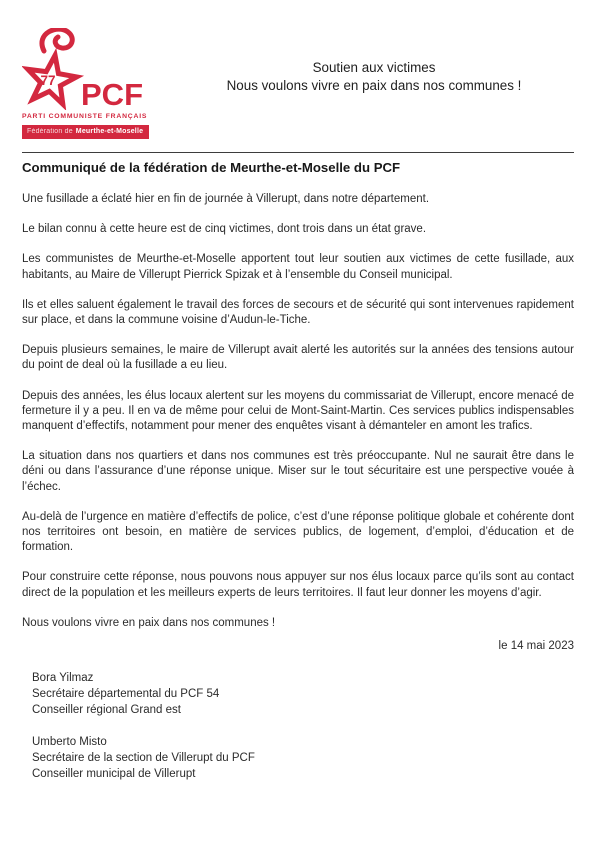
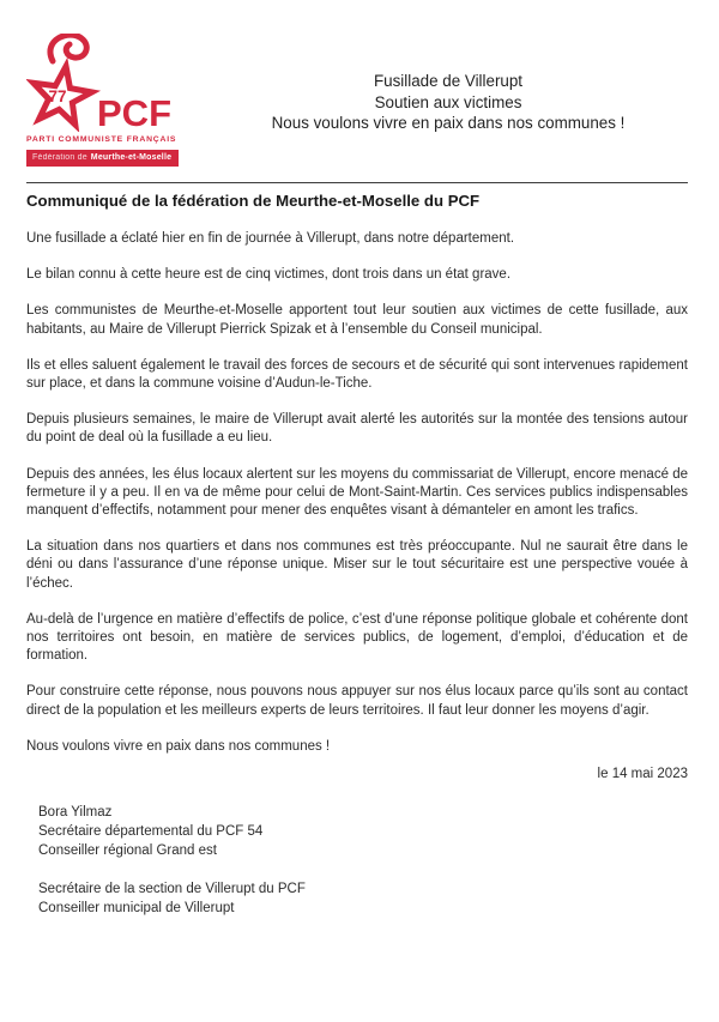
  77
  PCF
+ Fusillade de Villerupt
  Soutien aux victimes
  Nous voulons vivre en paix dans nos communes !
  Communiqué de la fédération de Meurthe-et-Moselle du PCF
  Une fusillade a éclaté hier en fin de journée à Villerupt, dans notre département.
  Le bilan connu à cette heure est de cinq victimes, dont trois dans un état grave.
  Les communistes de Meurthe-et-Moselle apportent tout leur soutien aux victimes de cette fusillade, aux habitants, au Maire de Villerupt Pierrick Spizak et à l’ensemble du Conseil municipal.
  Ils et elles saluent également le travail des forces de secours et de sécurité qui sont intervenues rapidement sur place, et dans la commune voisine d’Audun-le-Tiche.
- Depuis plusieurs semaines, le maire de Villerupt avait alerté les autorités sur la années des tensions autour du point de deal où la fusillade a eu lieu.
+ Depuis plusieurs semaines, le maire de Villerupt avait alerté les autorités sur la montée des tensions autour du point de deal où la fusillade a eu lieu.
  Depuis des années, les élus locaux alertent sur les moyens du commissariat de Villerupt, encore menacé de fermeture il y a peu. Il en va de même pour celui de Mont-Saint-Martin. Ces services publics indispensables manquent d’effectifs, notamment pour mener des enquêtes visant à démanteler en amont les trafics.
  La situation dans nos quartiers et dans nos communes est très préoccupante. Nul ne saurait être dans le déni ou dans l’assurance d’une réponse unique. Miser sur le tout sécuritaire est une perspective vouée à l’échec.
  Au-delà de l’urgence en matière d’effectifs de police, c’est d’une réponse politique globale et cohérente dont nos territoires ont besoin, en matière de services publics, de logement, d’emploi, d’éducation et de formation.
  Pour construire cette réponse, nous pouvons nous appuyer sur nos élus locaux parce qu’ils sont au contact direct de la population et les meilleurs experts de leurs territoires. Il faut leur donner les moyens d’agir.
  Nous voulons vivre en paix dans nos communes !
  le 14 mai 2023
  Bora Yilmaz
  Secrétaire départemental du PCF 54
  Conseiller régional Grand est
- Umberto Misto
  Secrétaire de la section de Villerupt du PCF
  Conseiller municipal de Villerupt
